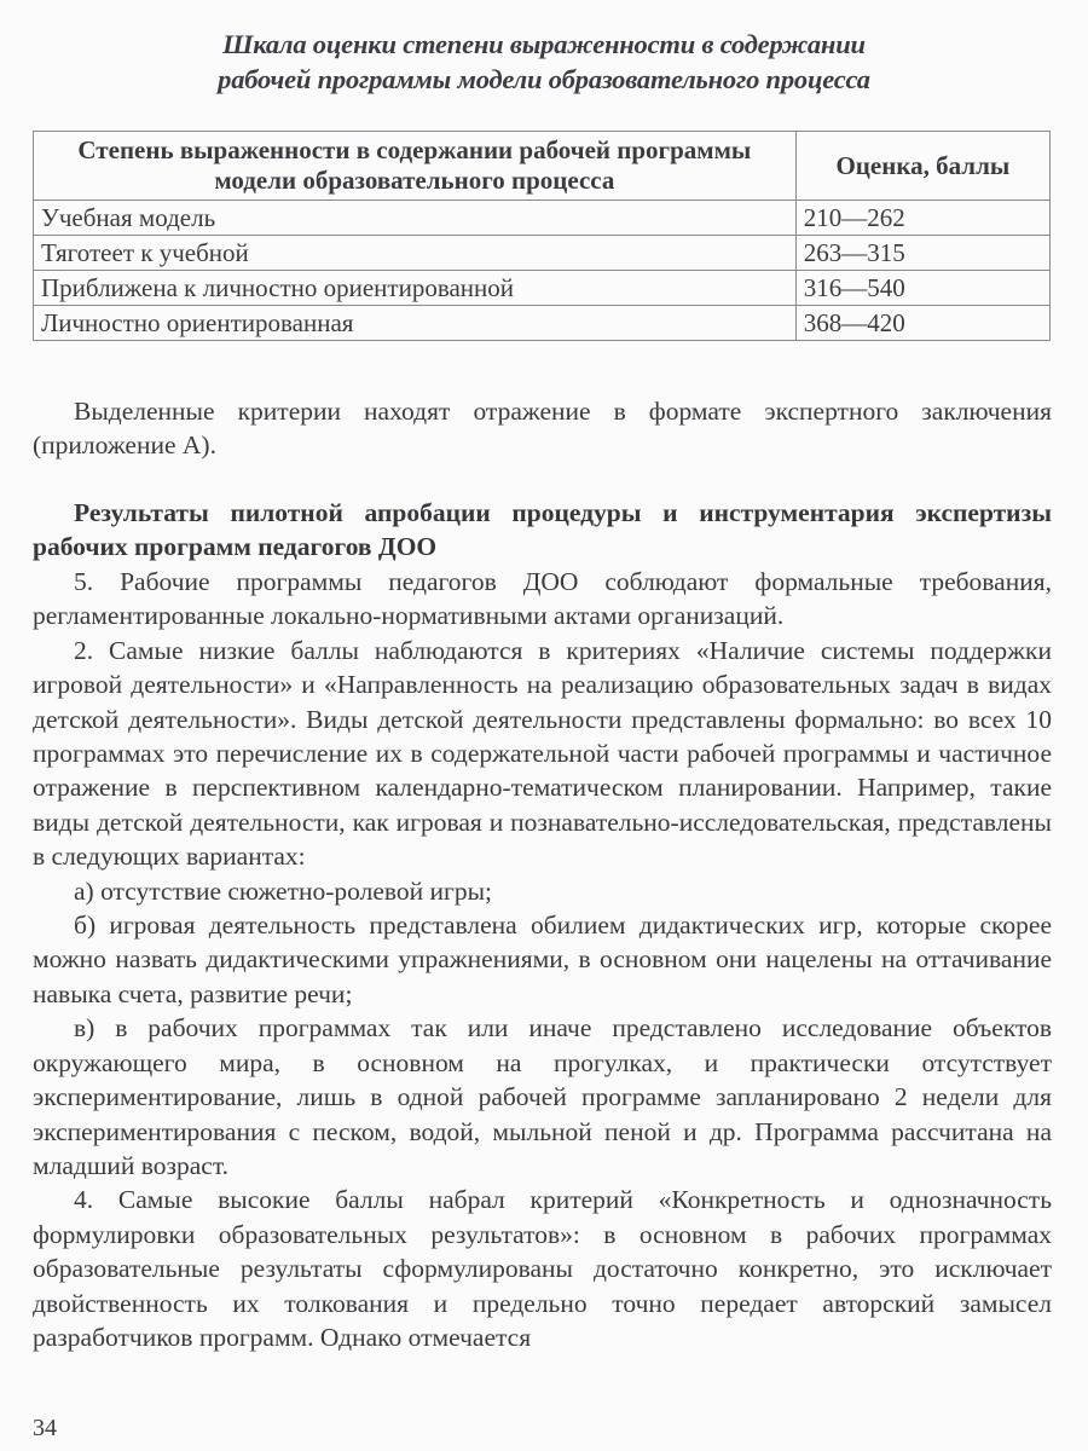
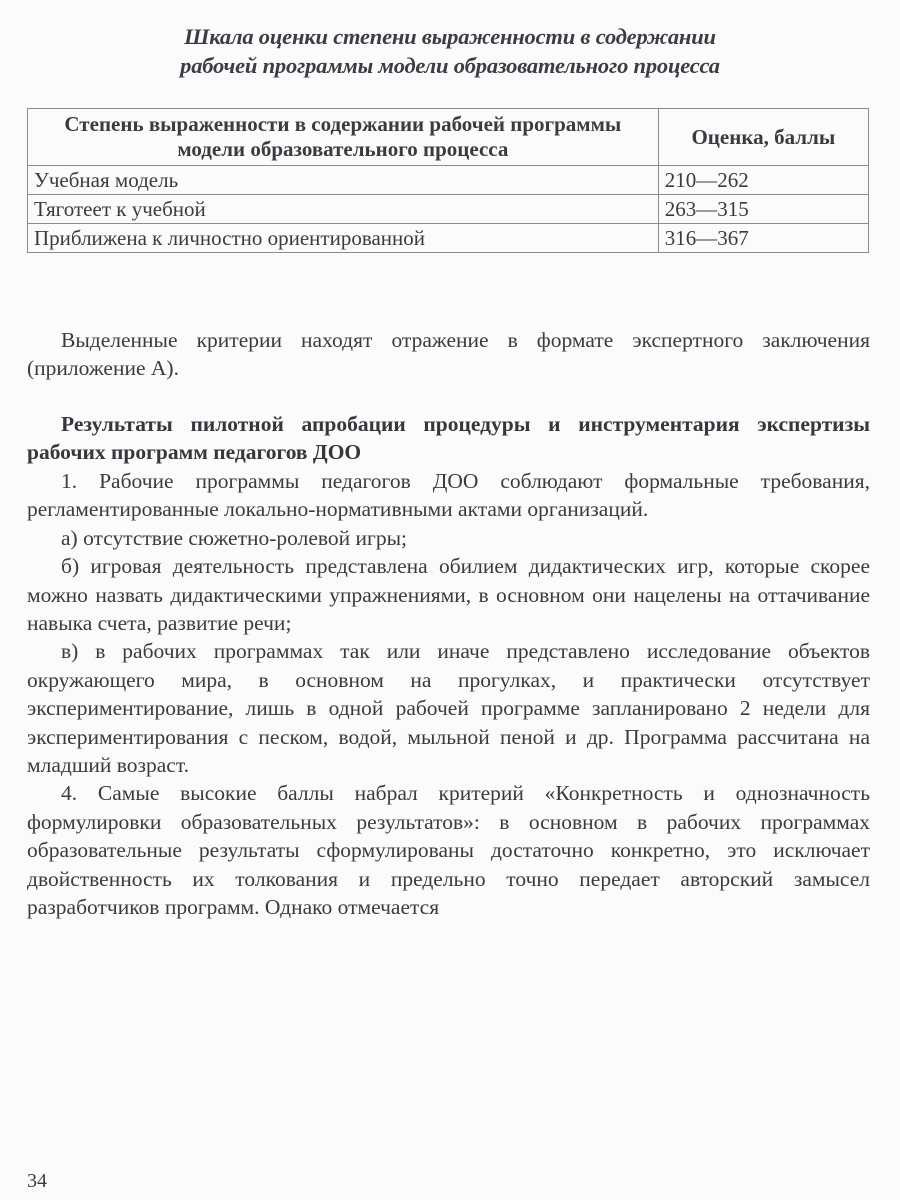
  Шкала оценки степени выраженности в содержании
  рабочей программы модели образовательного процесса
  Степень выраженности в содержании рабочей программы модели образовательного процесса	Оценка, баллы
  Учебная модель	210—262
  Тяготеет к учебной	263—315
- Приближена к личностно ориентированной	316—540
+ Приближена к личностно ориентированной	316—367
- Личностно ориентированная	368—420
  Выделенные критерии находят отражение в формате экспертного заключения (приложение А).
  Результаты пилотной апробации процедуры и инструментария экспертизы рабочих программ педагогов ДОО
- 5. Рабочие программы педагогов ДОО соблюдают формальные требования, регламентированные локально-нормативными актами организаций.
+ 1. Рабочие программы педагогов ДОО соблюдают формальные требования, регламентированные локально-нормативными актами организаций.
- 2. Самые низкие баллы наблюдаются в критериях «Наличие системы поддержки игровой деятельности» и «Направленность на реализацию образовательных задач в видах детской деятельности». Виды детской деятельности представлены формально: во всех 10 программах это перечисление их в содержательной части рабочей программы и частичное отражение в перспективном календарно-тематическом планировании. Например, такие виды детской деятельности, как игровая и познавательно-исследовательская, представлены в следующих вариантах:
  а) отсутствие сюжетно-ролевой игры;
  б) игровая деятельность представлена обилием дидактических игр, которые скорее можно назвать дидактическими упражнениями, в основном они нацелены на оттачивание навыка счета, развитие речи;
  в) в рабочих программах так или иначе представлено исследование объектов окружающего мира, в основном на прогулках, и практически отсутствует экспериментирование, лишь в одной рабочей программе запланировано 2 недели для экспериментирования с песком, водой, мыльной пеной и др. Программа рассчитана на младший возраст.
  4. Самые высокие баллы набрал критерий «Конкретность и однозначность формулировки образовательных результатов»: в основном в рабочих программах образовательные результаты сформулированы достаточно конкретно, это исключает двойственность их толкования и предельно точно передает авторский замысел разработчиков программ. Однако отмечается
  34
